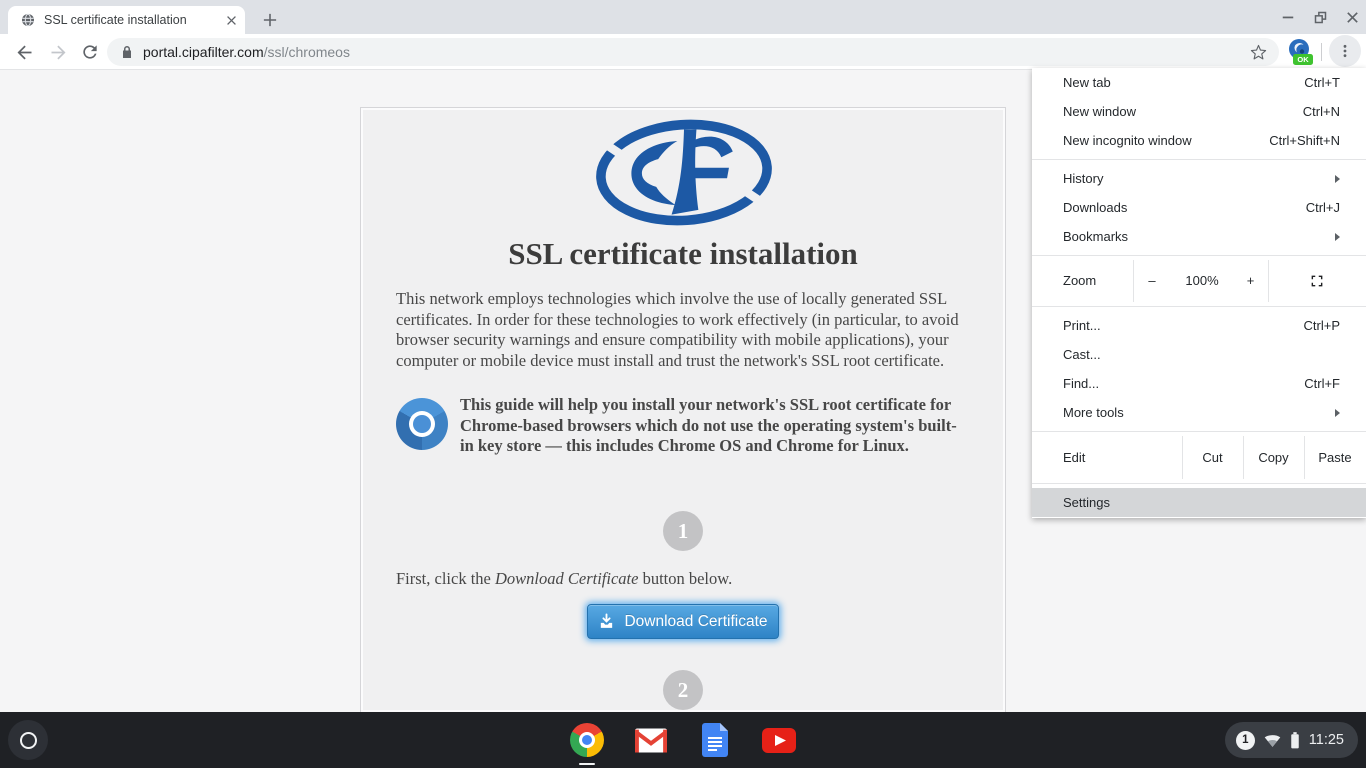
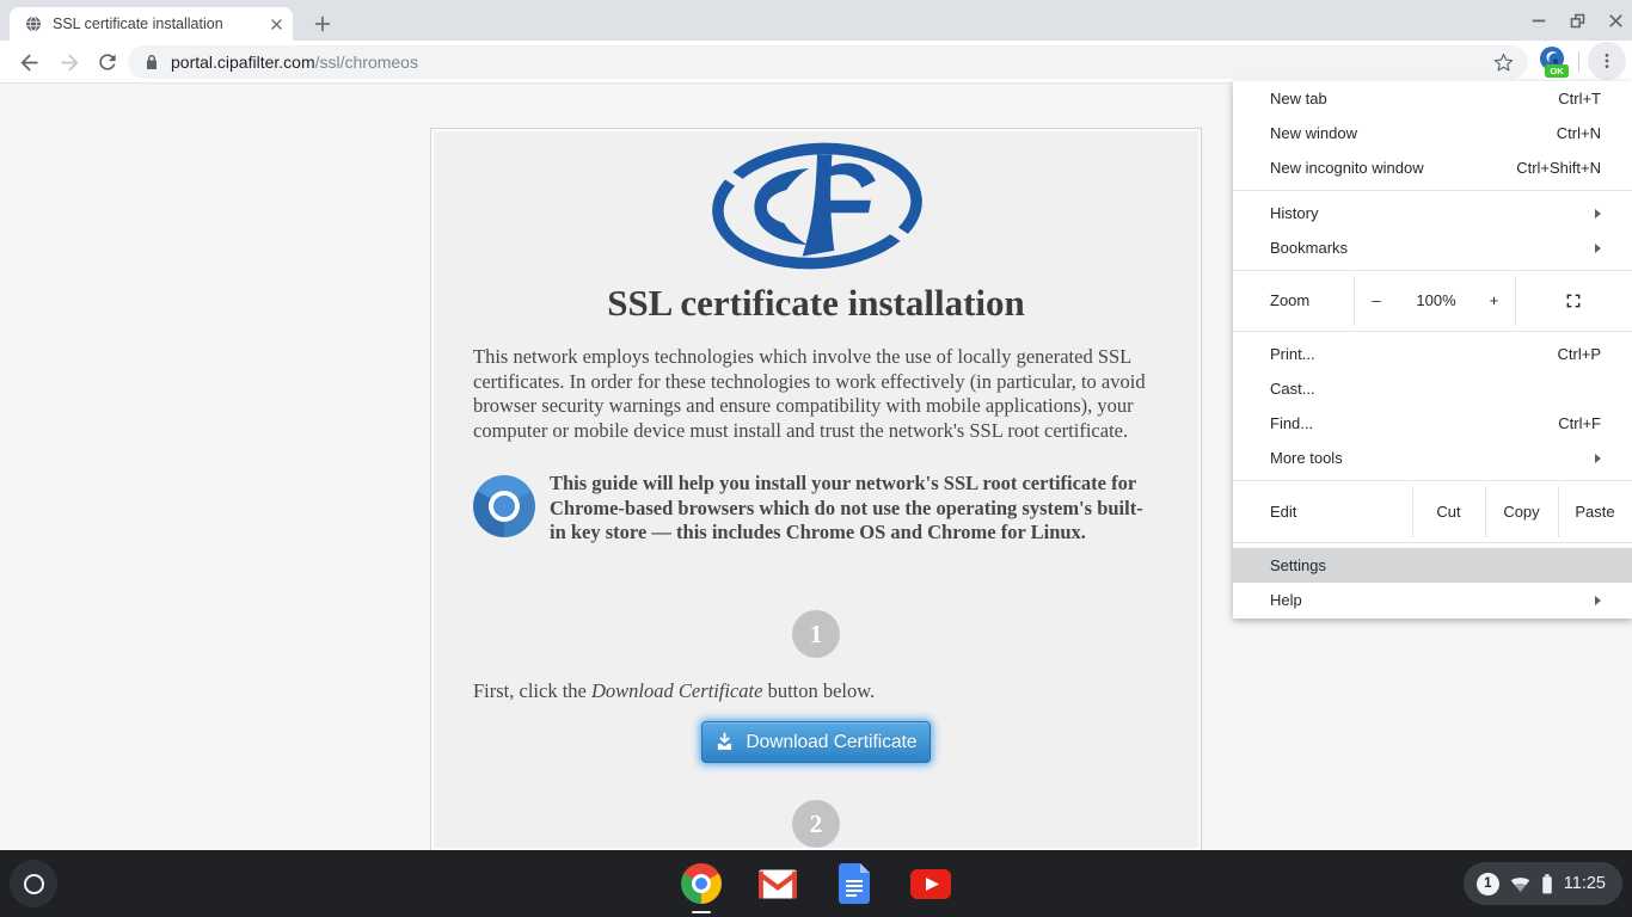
  SSL certificate installation
  portal.cipafilter.com/ssl/chromeos
  OK
  SSL certificate installation
  This network employs technologies which involve the use of locally generated SSL certificates. In order for these technologies to work effectively (in particular, to avoid browser security warnings and ensure compatibility with mobile applications), your computer or mobile device must install and trust the network's SSL root certificate.
  This guide will help you install your network's SSL root certificate for Chrome-based browsers which do not use the operating system's built-in key store — this includes Chrome OS and Chrome for Linux.
  1
  First, click the Download Certificate button below.
  Download Certificate
  2
  New tab
  Ctrl+T
  New window
  Ctrl+N
  New incognito window
  Ctrl+Shift+N
  History
- Downloads
- Ctrl+J
  Bookmarks
  Zoom
  –
  100%
  +
  Print...
  Ctrl+P
  Cast...
  Find...
  Ctrl+F
  More tools
  Edit
  Cut
  Copy
  Paste
  Settings
+ Help
  1
  11:25
